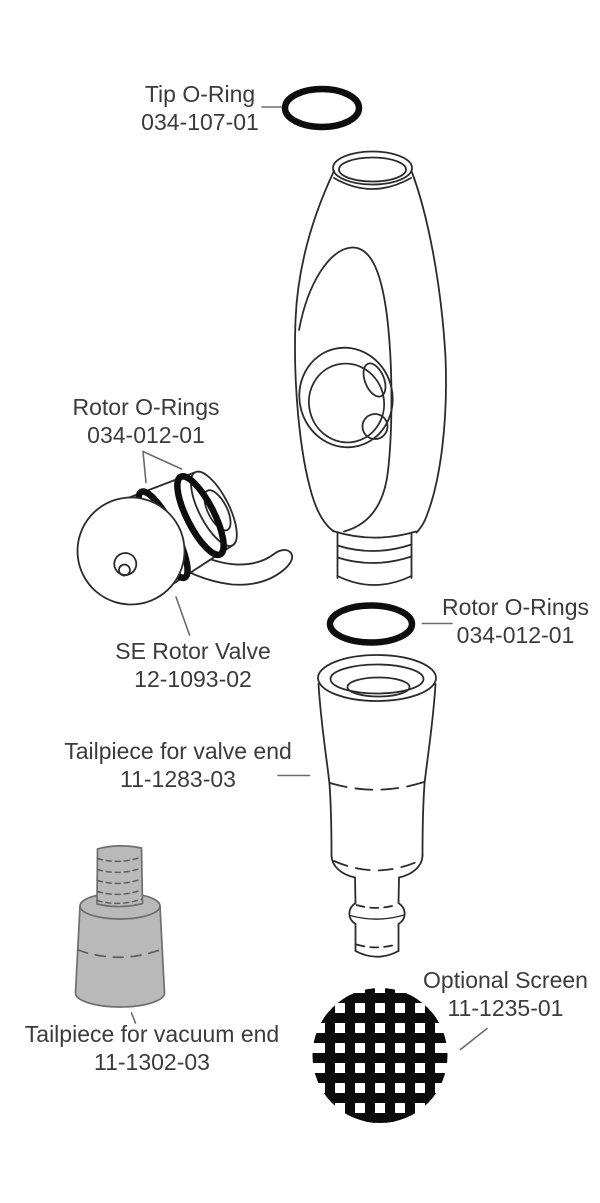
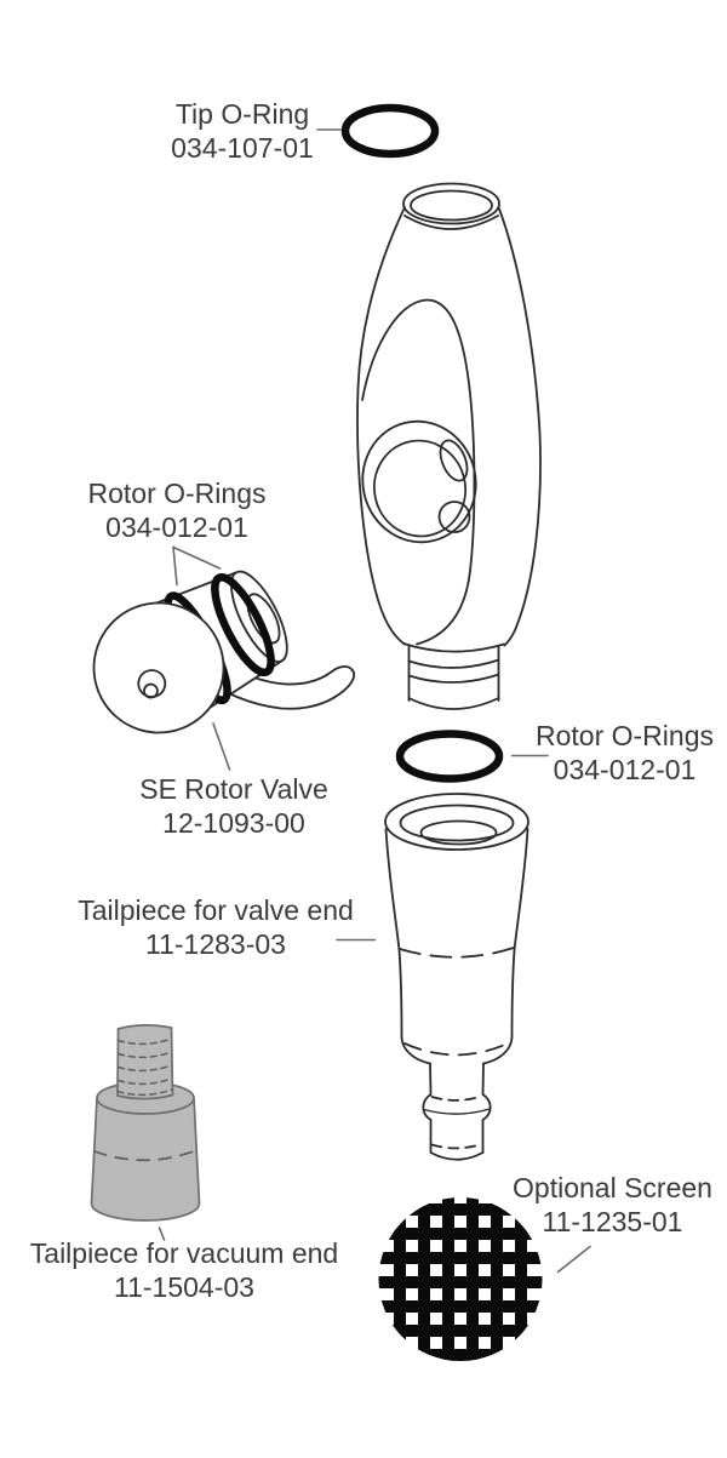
  Tip O-Ring
  034-107-01
  Rotor O-Rings
  034-012-01
  SE Rotor Valve
- 12-1093-02
+ 12-1093-00
  Rotor O-Rings
  034-012-01
  Tailpiece for valve end
  11-1283-03
  Tailpiece for vacuum end
- 11-1302-03
+ 11-1504-03
  Optional Screen
  11-1235-01
